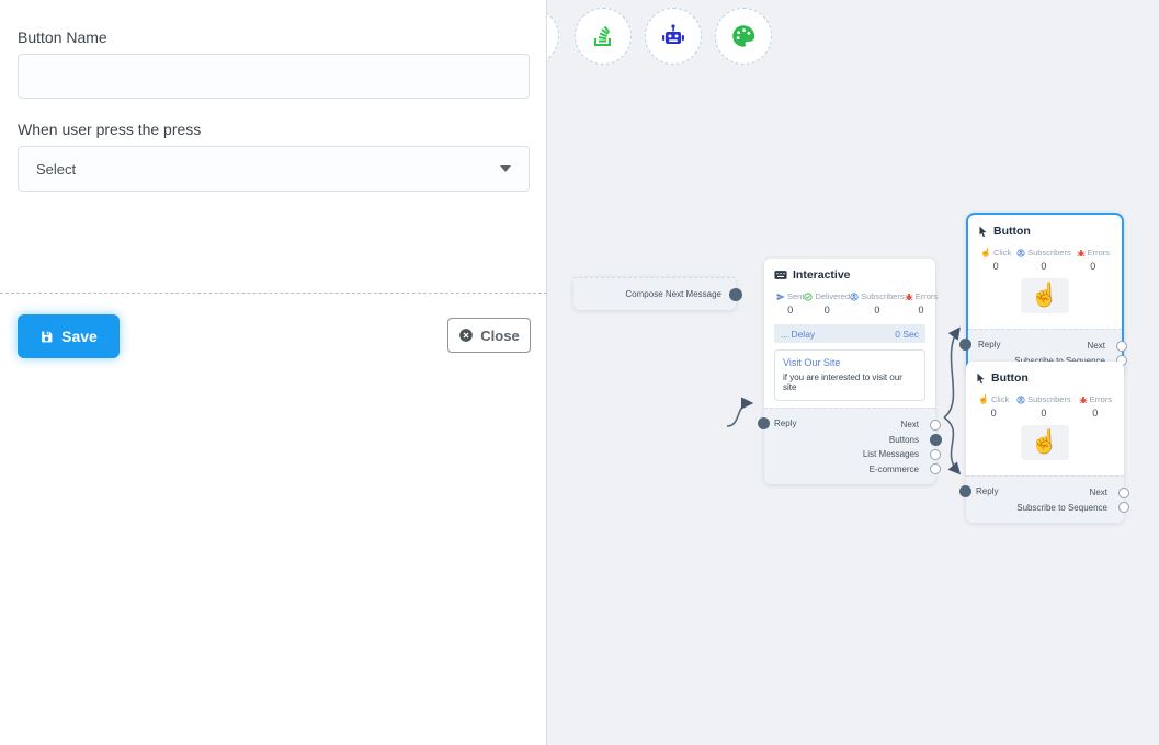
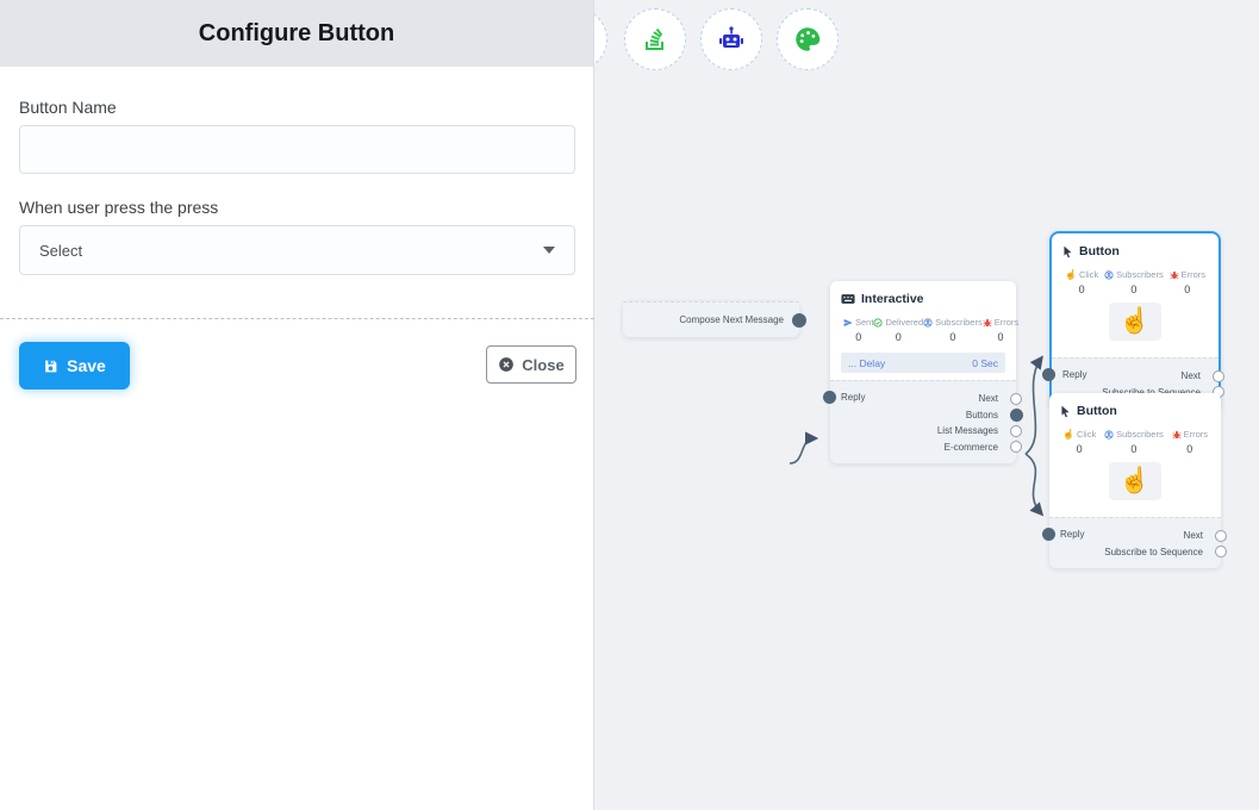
  Compose Next Message
  Interactive
  Sent
  0
  Delivered
  0
  Subscribers
  0
  Errors
  0
  ... Delay
  0 Sec
- Visit Our Site
- if you are interested to visit our site
  Reply
  Next
  Buttons
  List Messages
  E-commerce
  Button
  ☝
  Click
  0
  Subscribers
  0
  Errors
  0
  ☝
  Reply
  Next
  Subscribe to Sequence
  Button
  ☝
  Click
  0
  Subscribers
  0
  Errors
  0
  ☝
  Reply
  Next
  Subscribe to Sequence
+ Configure Button
  Button Name
  When user press the press
  Select
  Save
  Close
